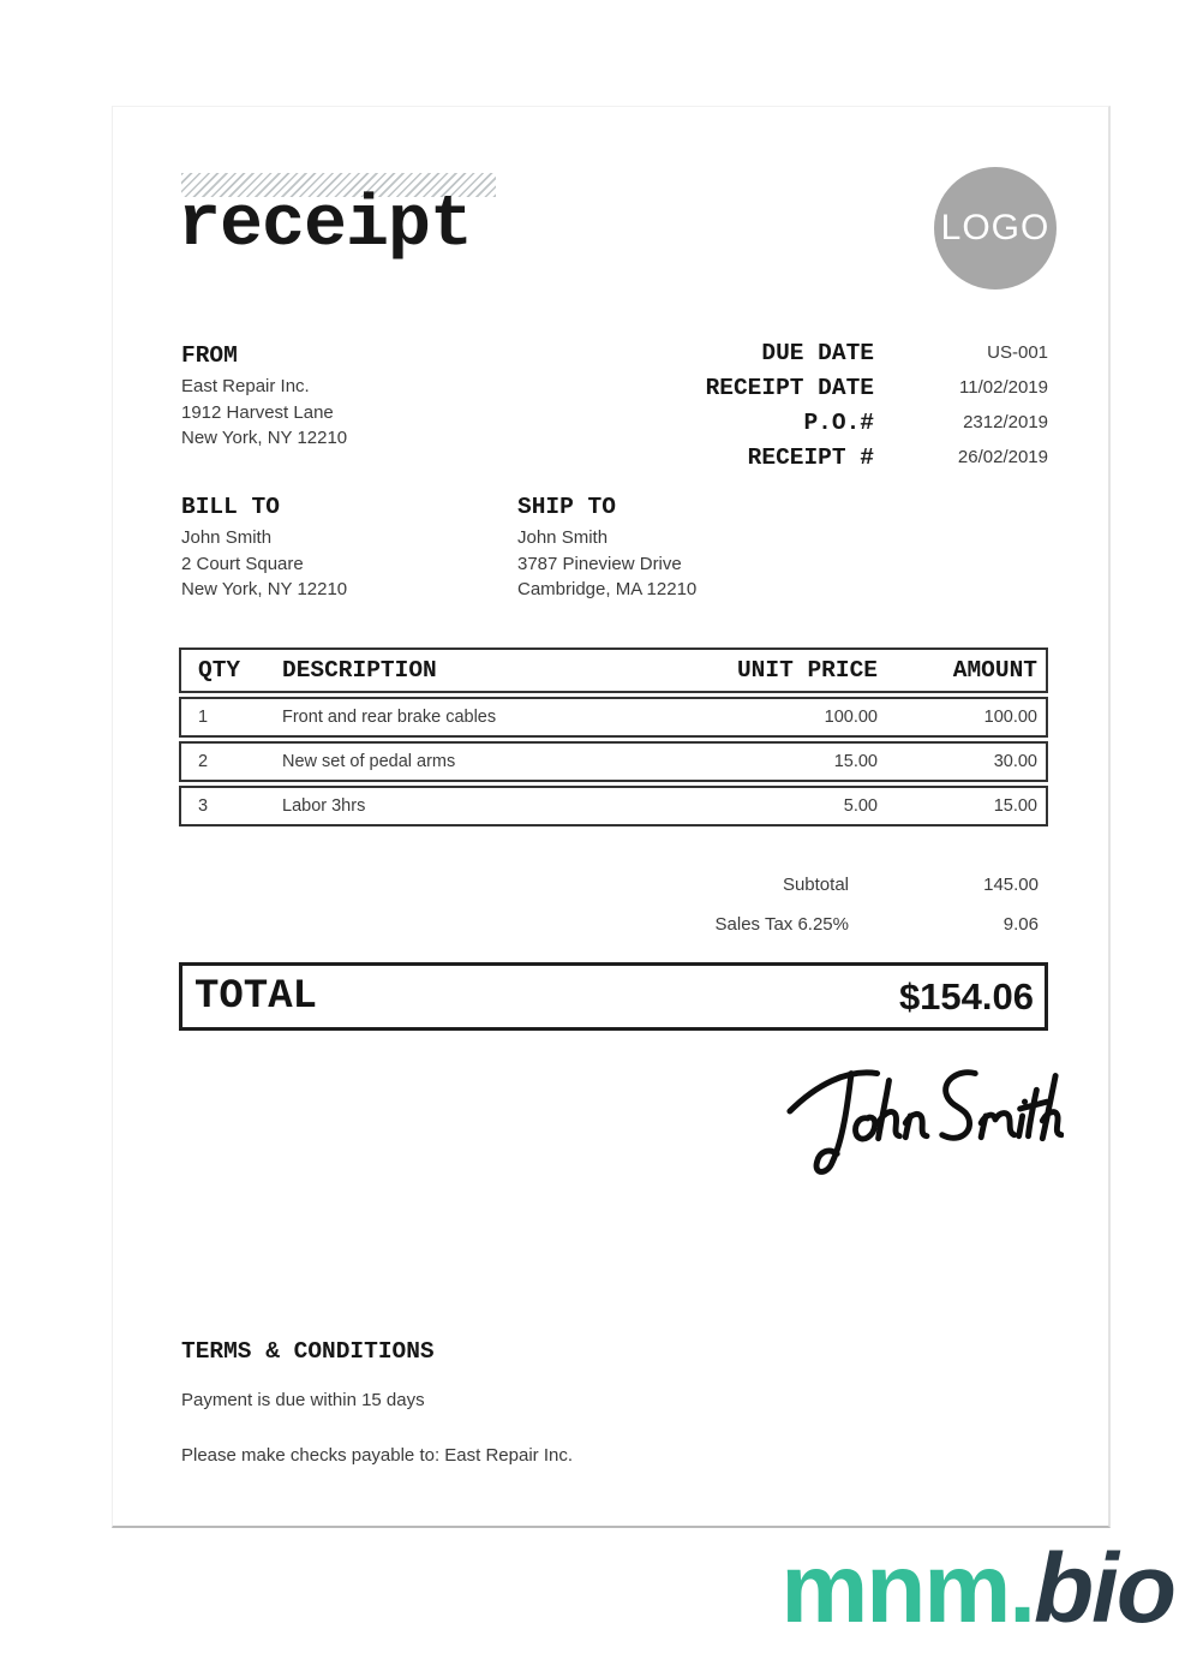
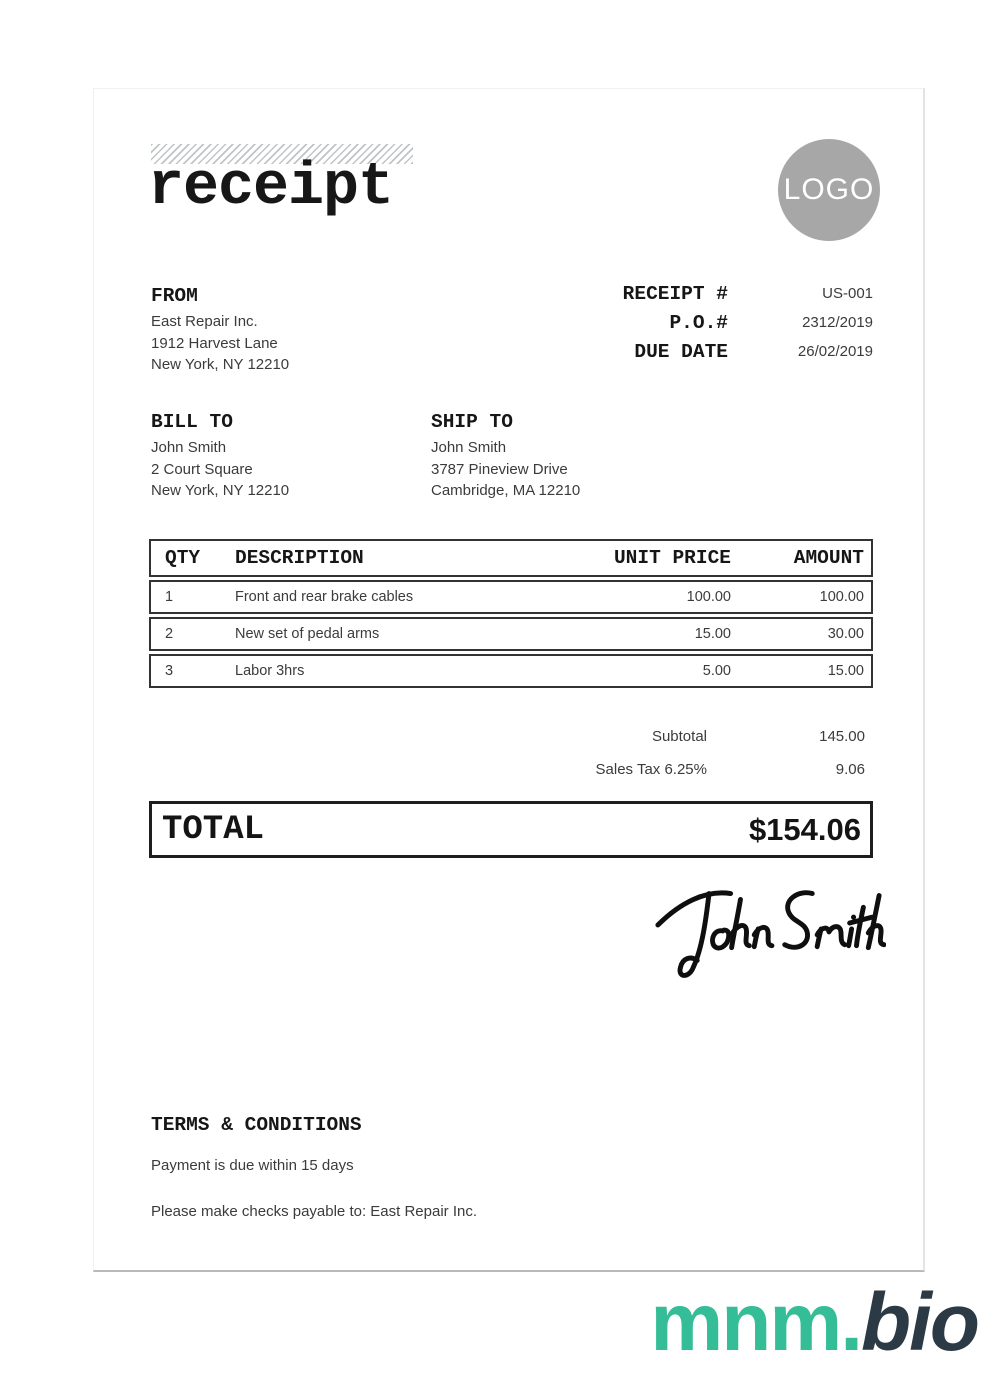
  receipt
  LOGO
  FROM
  East Repair Inc.
  1912 Harvest Lane
  New York, NY 12210
- DUE DATE
+ RECEIPT #
  US-001
- RECEIPT DATE
- 11/02/2019
  P.O.#
  2312/2019
- RECEIPT #
+ DUE DATE
  26/02/2019
  BILL TO
  John Smith
  2 Court Square
  New York, NY 12210
  SHIP TO
  John Smith
  3787 Pineview Drive
  Cambridge, MA 12210
  QTY
  DESCRIPTION
  UNIT PRICE
  AMOUNT
  1
  Front and rear brake cables
  100.00
  100.00
  2
  New set of pedal arms
  15.00
  30.00
  3
  Labor 3hrs
  5.00
  15.00
  Subtotal
  145.00
  Sales Tax 6.25%
  9.06
  TOTAL
  $154.06
  TERMS & CONDITIONS
  Payment is due within 15 days
  Please make checks payable to: East Repair Inc.
  mnm.bio
